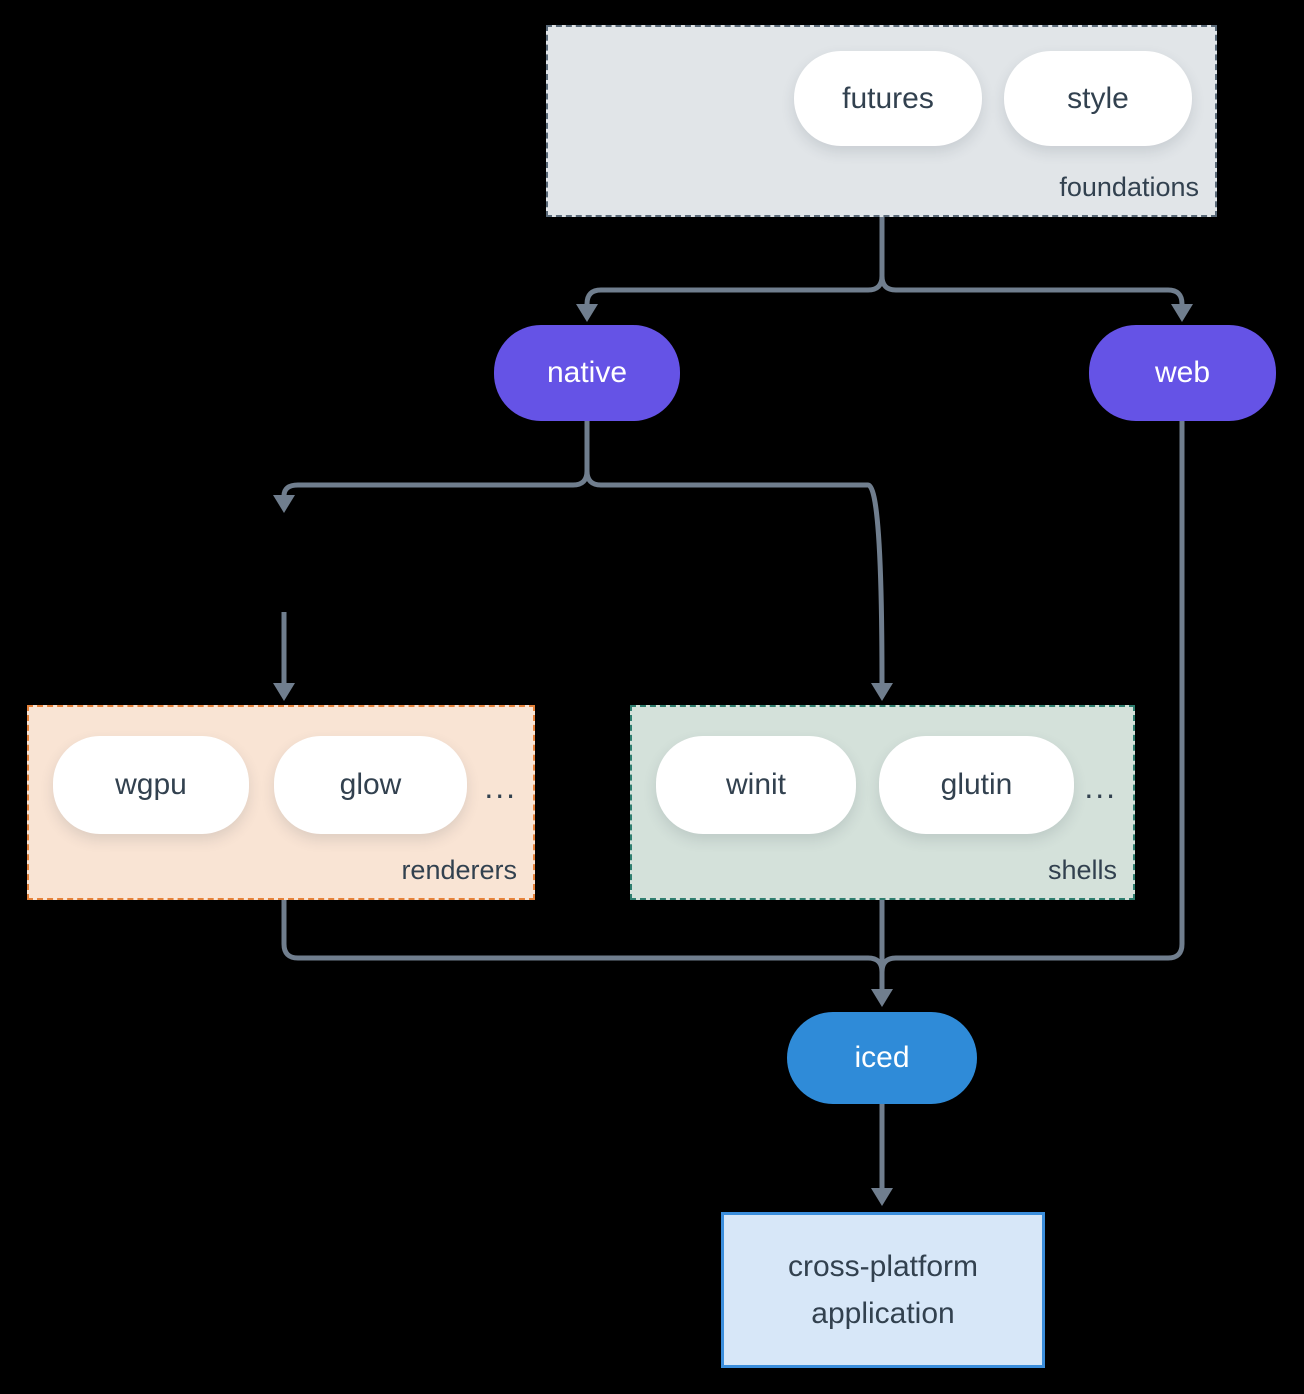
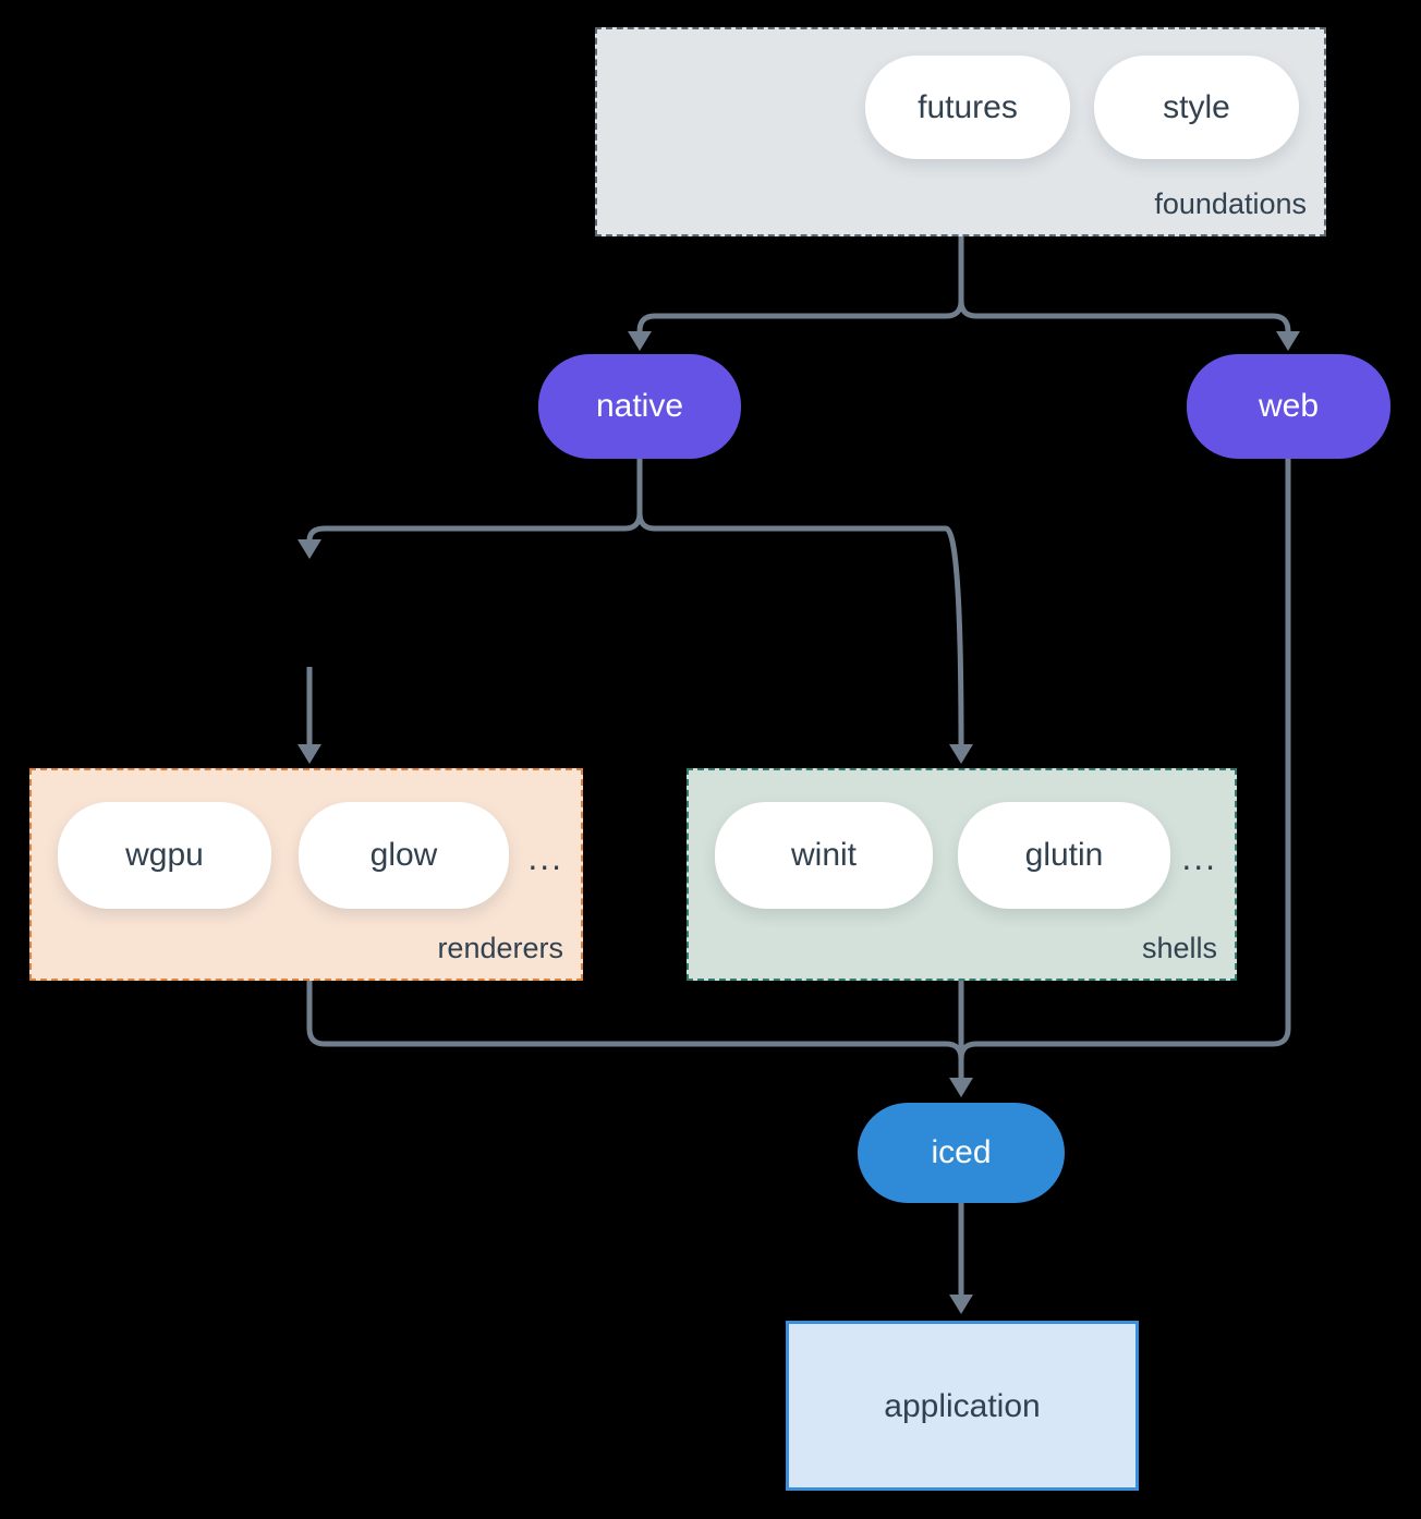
  futures
  style
  foundations
  native
  web
  wgpu
  glow
  ...
  renderers
  winit
  glutin
  ...
  shells
  iced
- cross-platform
  application
